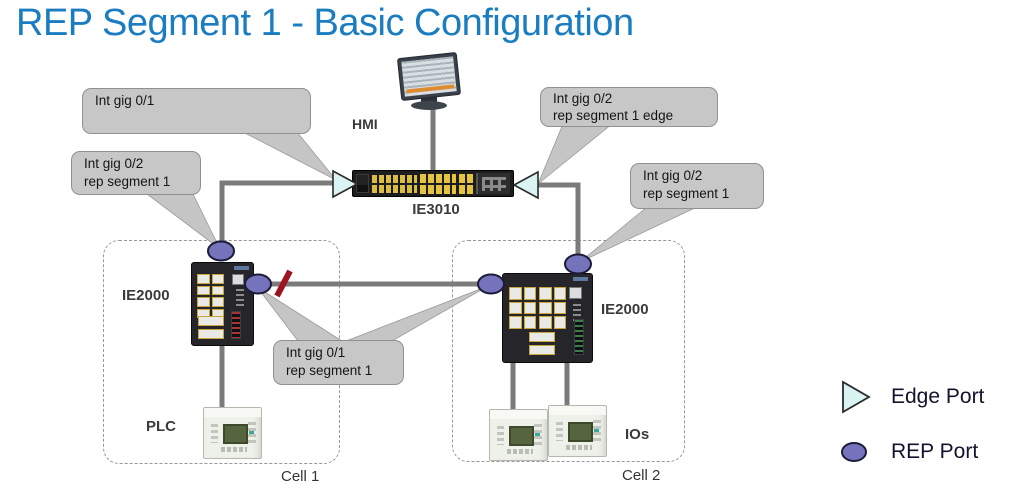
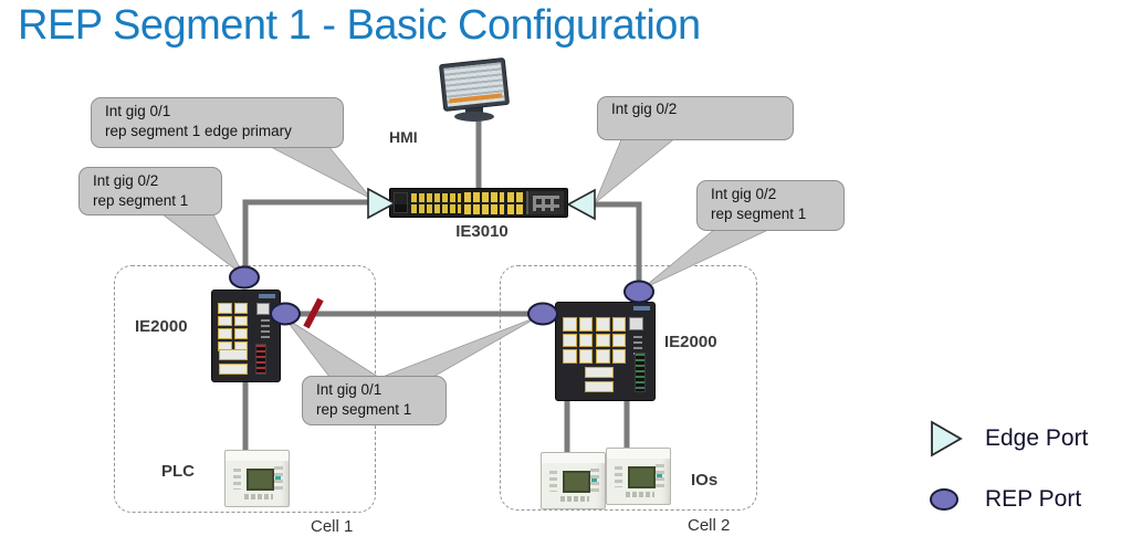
  REP Segment 1 - Basic Configuration
  Int gig 0/1
+ rep segment 1 edge primary
  Int gig 0/2
  rep segment 1
  Int gig 0/2
- rep segment 1 edge
  Int gig 0/2
  rep segment 1
  Int gig 0/1
  rep segment 1
  HMI
  IE3010
  IE2000
  IE2000
  PLC
  IOs
  Cell 1
  Cell 2
  Edge Port
  REP Port
